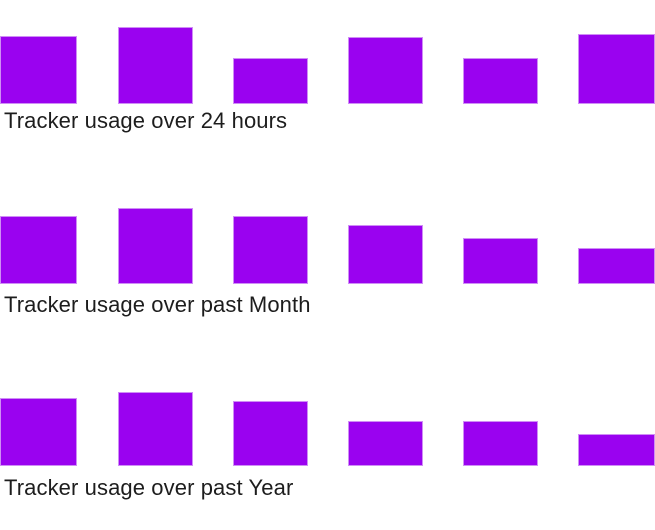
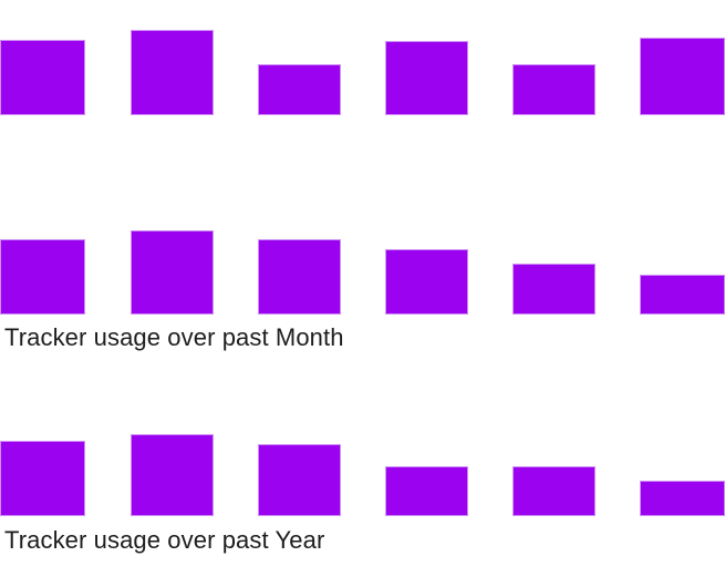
- Tracker usage over 24 hours
  Tracker usage over past Month
  Tracker usage over past Year
